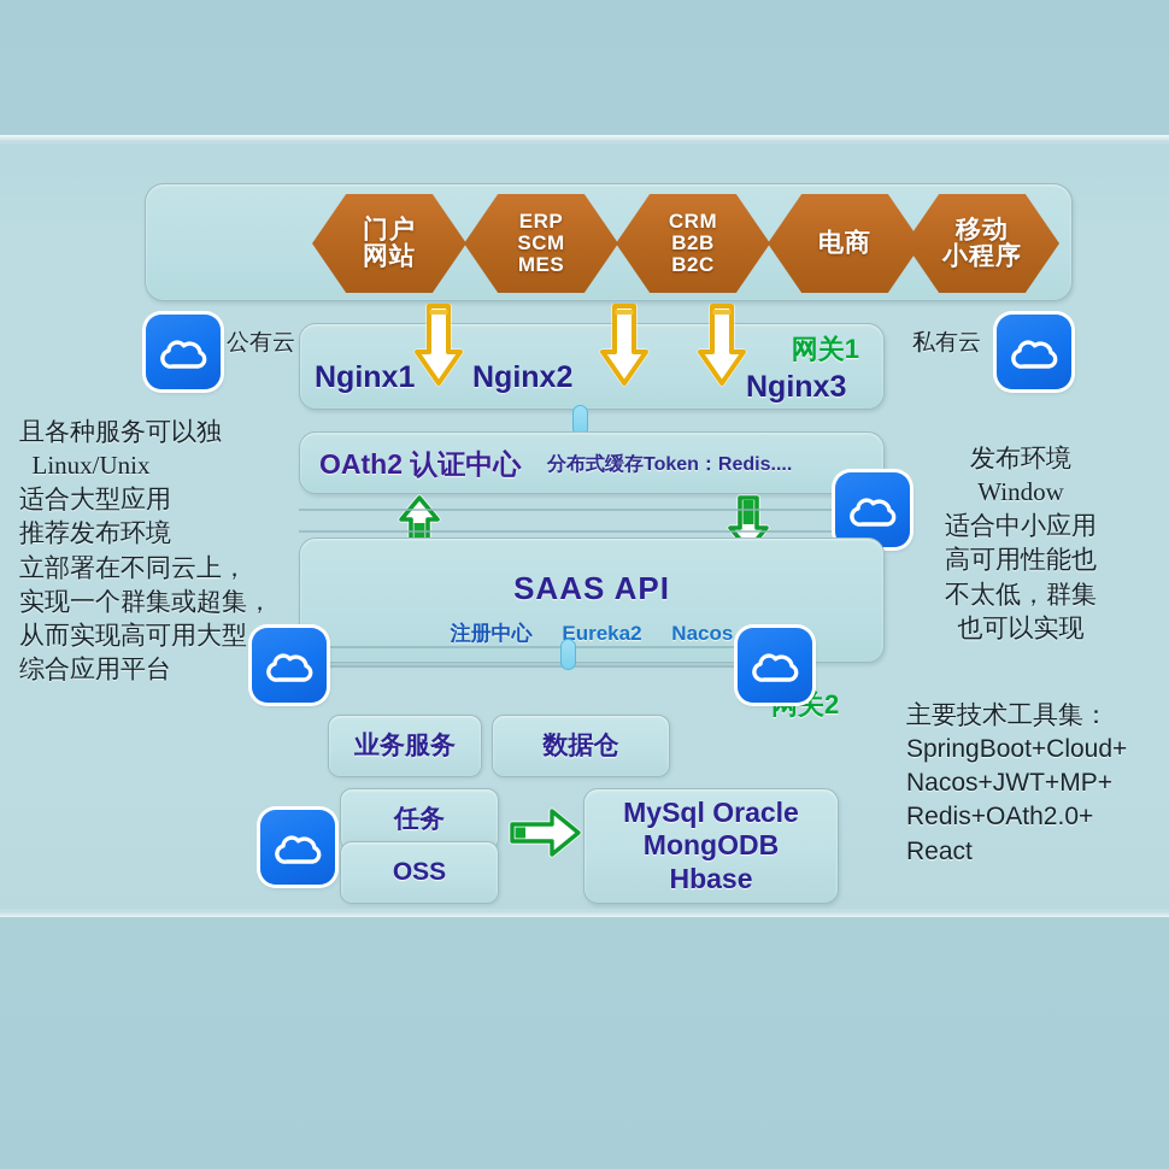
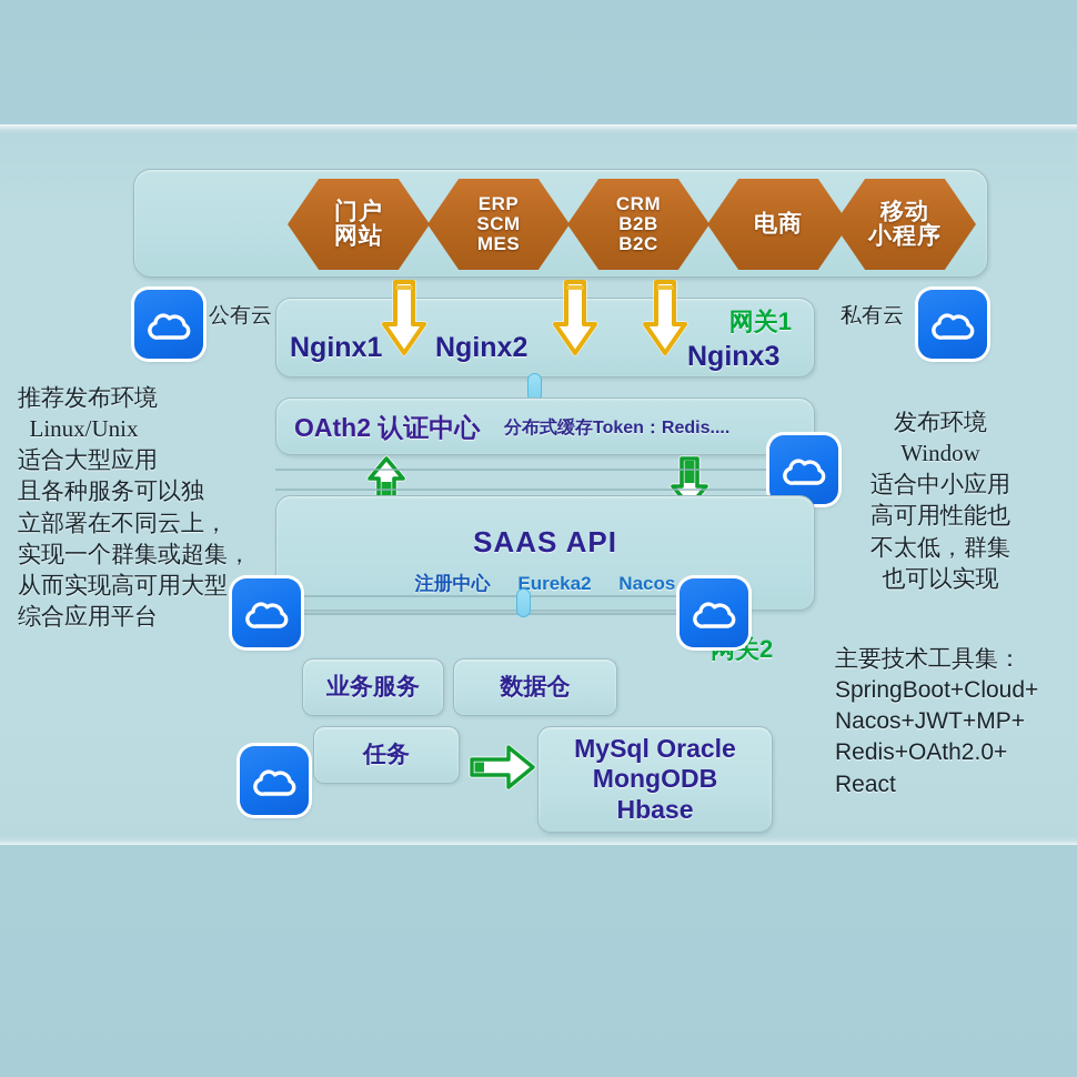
  门户
  网站
  ERP
  SCM
  MES
  CRM
  B2B
  B2C
  电商
  移动
  小程序
  Nginx1
  Nginx2
  Nginx3
  网关1
  公有云
  私有云
  OAth2 认证中心
  分布式缓存Token：Redis....
  SAAS API
  注册中心 Eureka2 Nacos
  网关2
  业务服务
  数据仓
  任务
- OSS
  MySql Oracle
  MongODB
  Hbase
- 且各种服务可以独
+ 推荐发布环境
  Linux/Unix
  适合大型应用
- 推荐发布环境
+ 且各种服务可以独
  立部署在不同云上，
  实现一个群集或超集，
  从而实现高可用大型
  综合应用平台
  发布环境
  Window
  适合中小应用
  高可用性能也
  不太低，群集
  也可以实现
  主要技术工具集：
  SpringBoot+Cloud+
  Nacos+JWT+MP+
  Redis+OAth2.0+
  React
